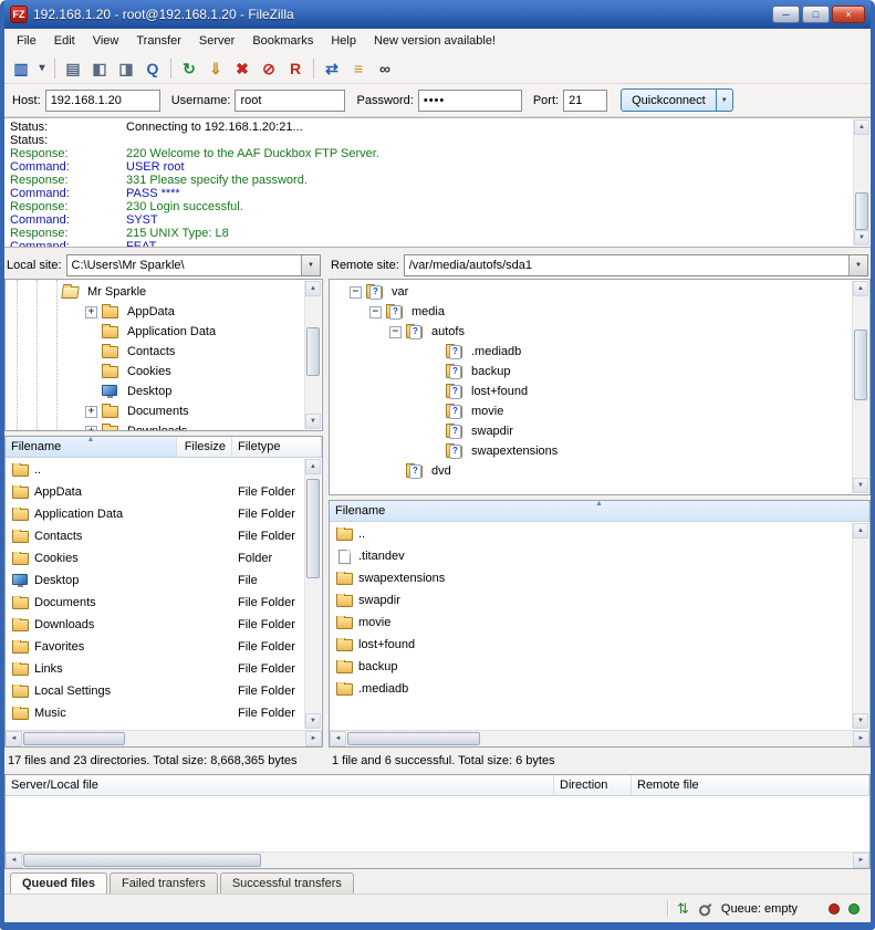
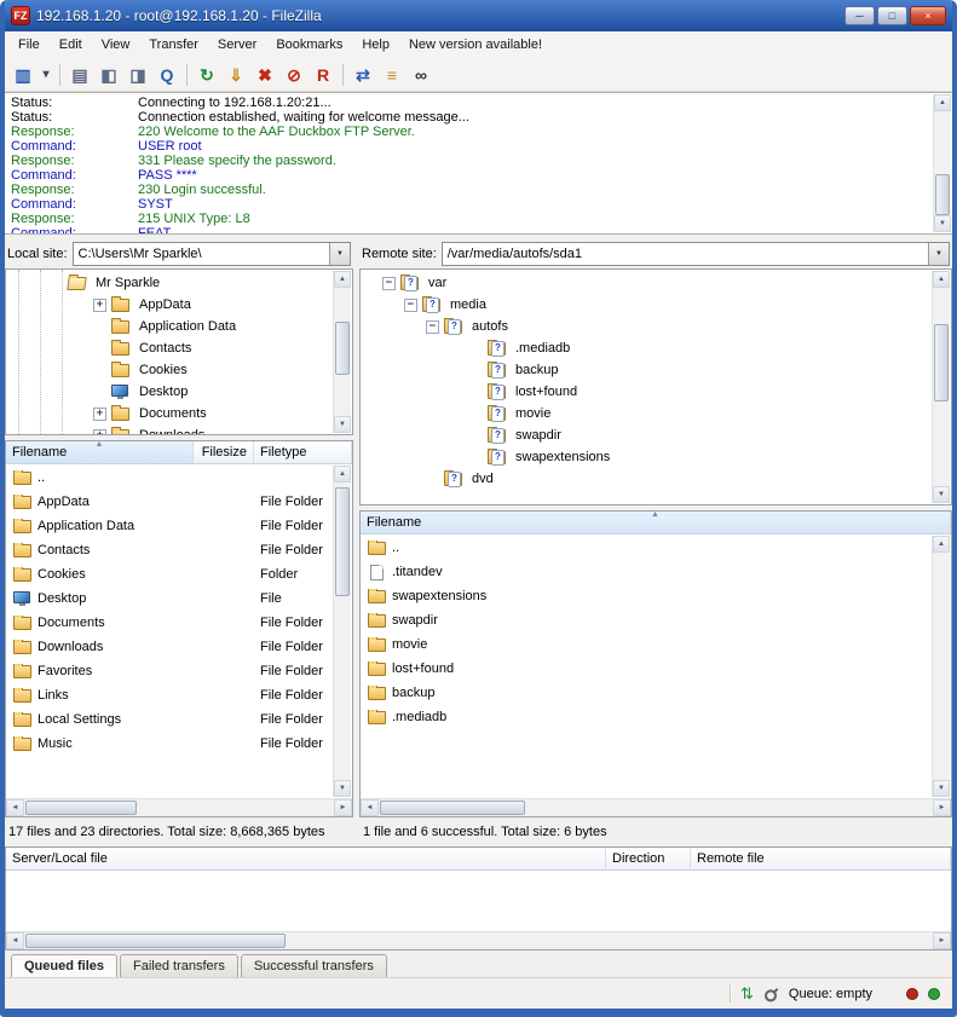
  FZ
  192.168.1.20 - root@192.168.1.20 - FileZilla
  ─
  □
  ×
  File
  Edit
  View
  Transfer
  Server
  Bookmarks
  Help
  New version available!
  ▥
  ▾
  ▤
  ◧
  ◨
  Q
  ↻
  ⇓
  ✖
  ⊘
  R
  ⇄
  ≡
  ∞
- Host:
- 192.168.1.20
- Username:
- root
- Password:
- ••••
- Port:
- 21
- Quickconnect
  Status:
  Connecting to 192.168.1.20:21...
  Status:
+ Connection established, waiting for welcome message...
  Response:
  220 Welcome to the AAF Duckbox FTP Server.
  Command:
  USER root
  Response:
  331 Please specify the password.
  Command:
  PASS ****
  Response:
  230 Login successful.
  Command:
  SYST
  Response:
  215 UNIX Type: L8
  Local site:
  C:\Users\Mr Sparkle\
  Mr Sparkle
  AppData
  Application Data
  Contacts
  Cookies
  Desktop
  Documents
  Filename
  Filesize
  Filetype
  ..
  AppData
  File Folder
  Application Data
  File Folder
  Contacts
  File Folder
  Cookies
  Folder
  Desktop
  File
  Documents
  File Folder
  Downloads
  File Folder
  Favorites
  File Folder
  Links
  File Folder
  Local Settings
  File Folder
  Music
  File Folder
  17 files and 23 directories. Total size: 8,668,365 bytes
  Remote site:
  /var/media/autofs/sda1
  var
  media
  autofs
  .mediadb
  backup
  lost+found
  movie
  swapdir
  swapextensions
  dvd
  Filename
  ..
  .titandev
  swapextensions
  swapdir
  movie
  lost+found
  backup
  .mediadb
  1 file and 6 successful. Total size: 6 bytes
  Server/Local file
  Direction
  Remote file
  Queued files
  Failed transfers
  Successful transfers
  ⇅
  Queue: empty
